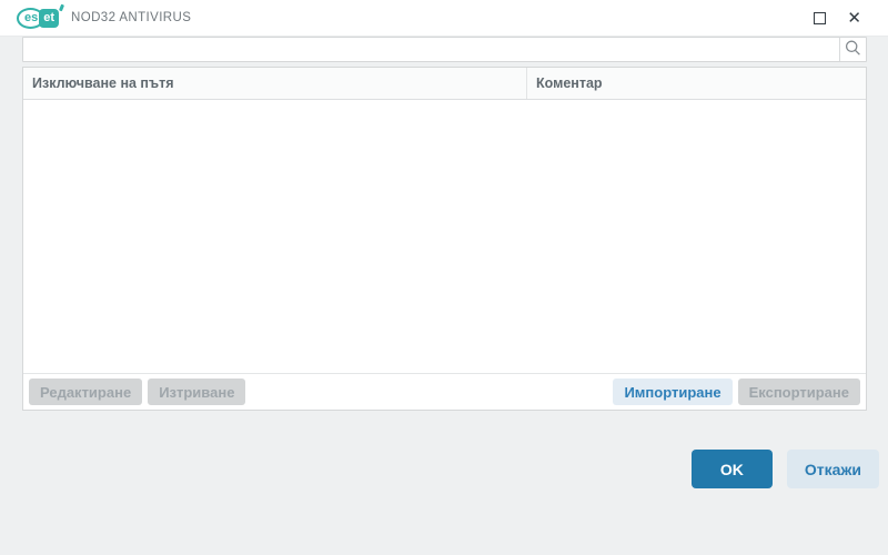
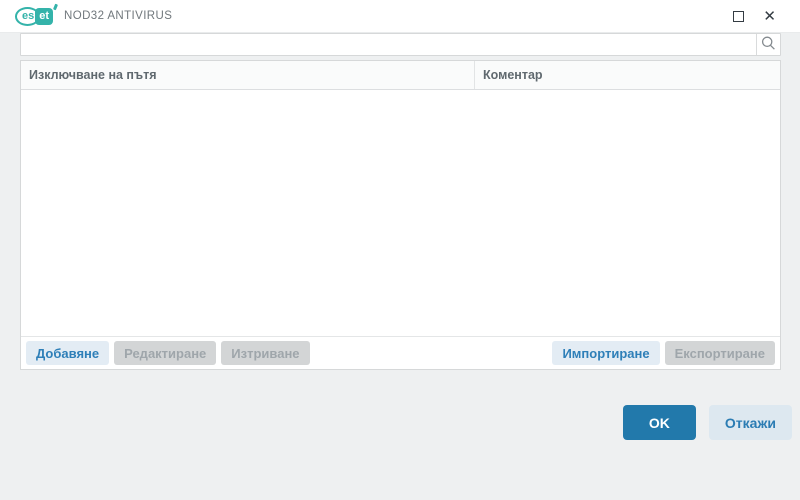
  es
  et
  NOD32 ANTIVIRUS
  ✕
  Изключване на пътя
  Коментар
+ Добавяне
  Редактиране
  Изтриване
  Импортиране
  Експортиране
  OK
  Откажи
